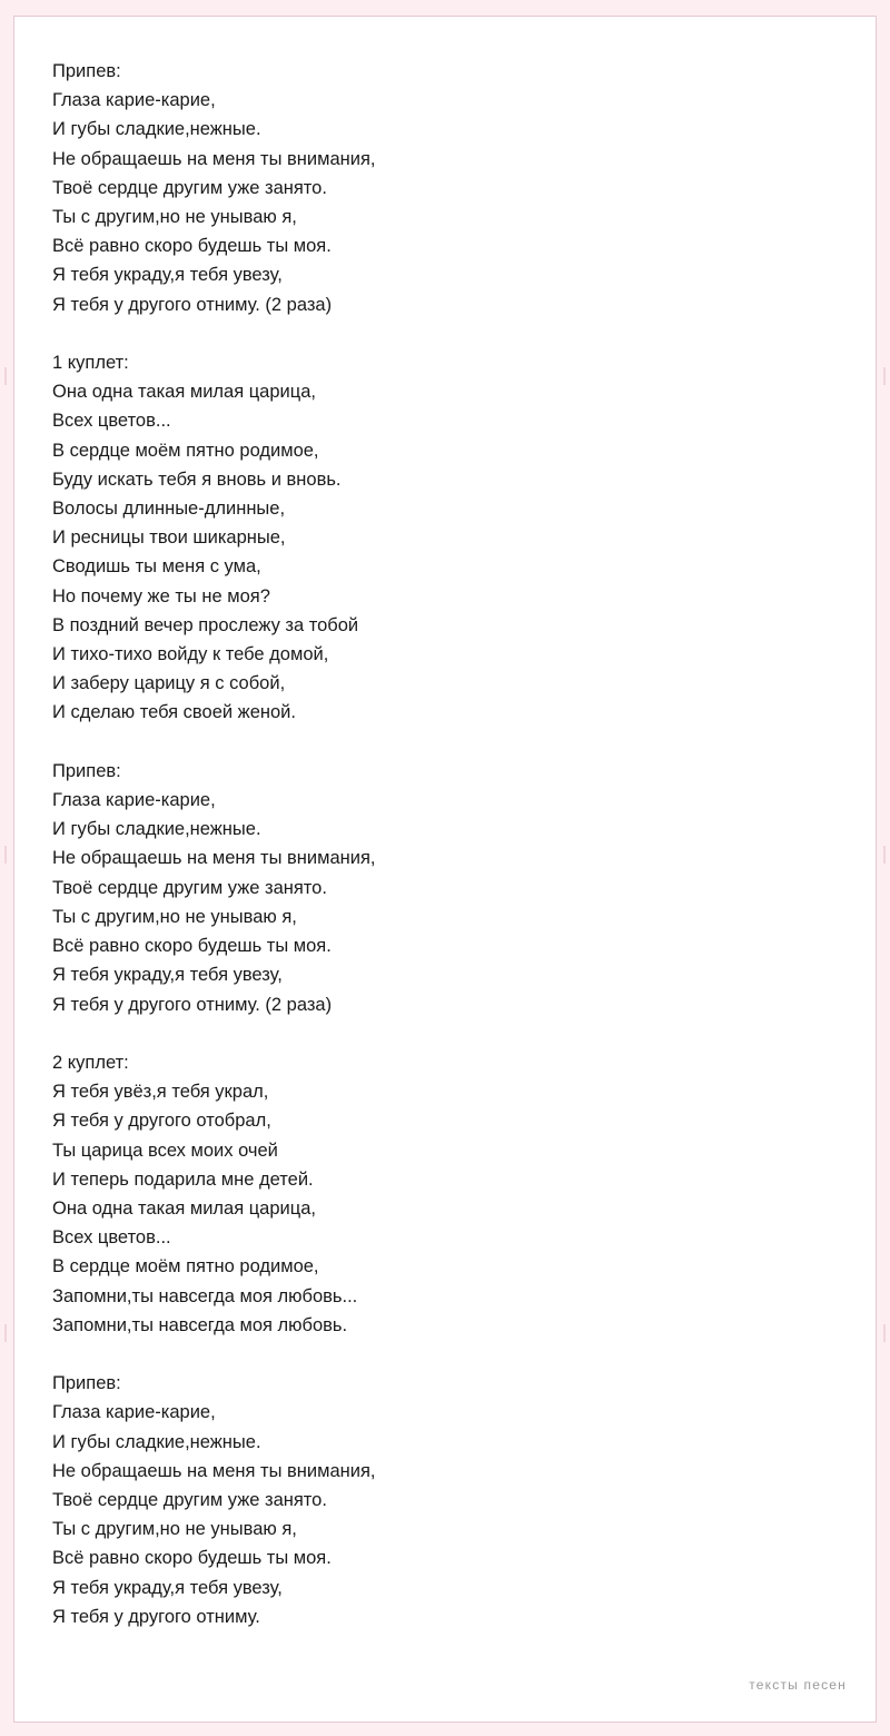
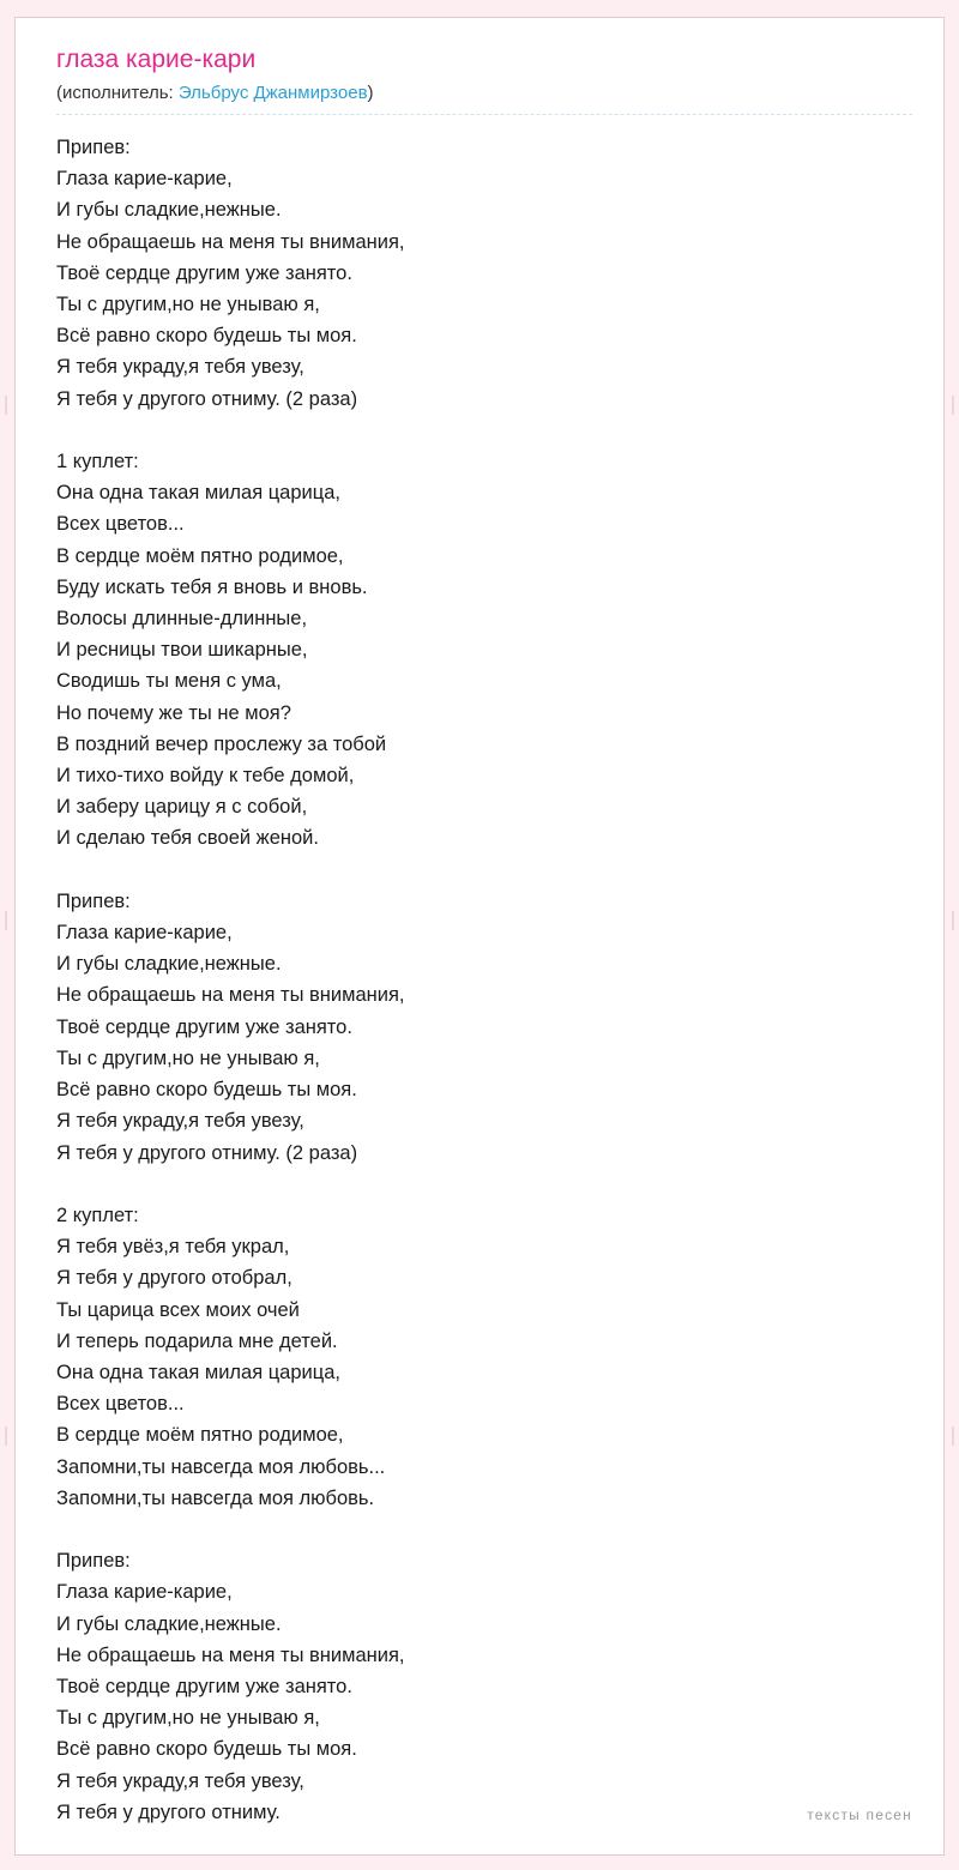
+ глаза карие-кари
+ (исполнитель: Эльбрус Джанмирзоев)
  Припев:
  Глаза карие-карие,
  И губы сладкие,нежные.
  Не обращаешь на меня ты внимания,
  Твоё сердце другим уже занято.
  Ты с другим,но не унываю я,
  Всё равно скоро будешь ты моя.
  Я тебя украду,я тебя увезу,
  Я тебя у другого отниму. (2 раза)
  1 куплет:
  Она одна такая милая царица,
  Всех цветов...
  В сердце моём пятно родимое,
  Буду искать тебя я вновь и вновь.
  Волосы длинные-длинные,
  И ресницы твои шикарные,
  Сводишь ты меня с ума,
  Но почему же ты не моя?
  В поздний вечер прослежу за тобой
  И тихо-тихо войду к тебе домой,
  И заберу царицу я с собой,
  И сделаю тебя своей женой.
  Припев:
  Глаза карие-карие,
  И губы сладкие,нежные.
  Не обращаешь на меня ты внимания,
  Твоё сердце другим уже занято.
  Ты с другим,но не унываю я,
  Всё равно скоро будешь ты моя.
  Я тебя украду,я тебя увезу,
  Я тебя у другого отниму. (2 раза)
  2 куплет:
  Я тебя увёз,я тебя украл,
  Я тебя у другого отобрал,
  Ты царица всех моих очей
  И теперь подарила мне детей.
  Она одна такая милая царица,
  Всех цветов...
  В сердце моём пятно родимое,
  Запомни,ты навсегда моя любовь...
  Запомни,ты навсегда моя любовь.
  Припев:
  Глаза карие-карие,
  И губы сладкие,нежные.
  Не обращаешь на меня ты внимания,
  Твоё сердце другим уже занято.
  Ты с другим,но не унываю я,
  Всё равно скоро будешь ты моя.
  Я тебя украду,я тебя увезу,
  Я тебя у другого отниму.
  тексты песен
